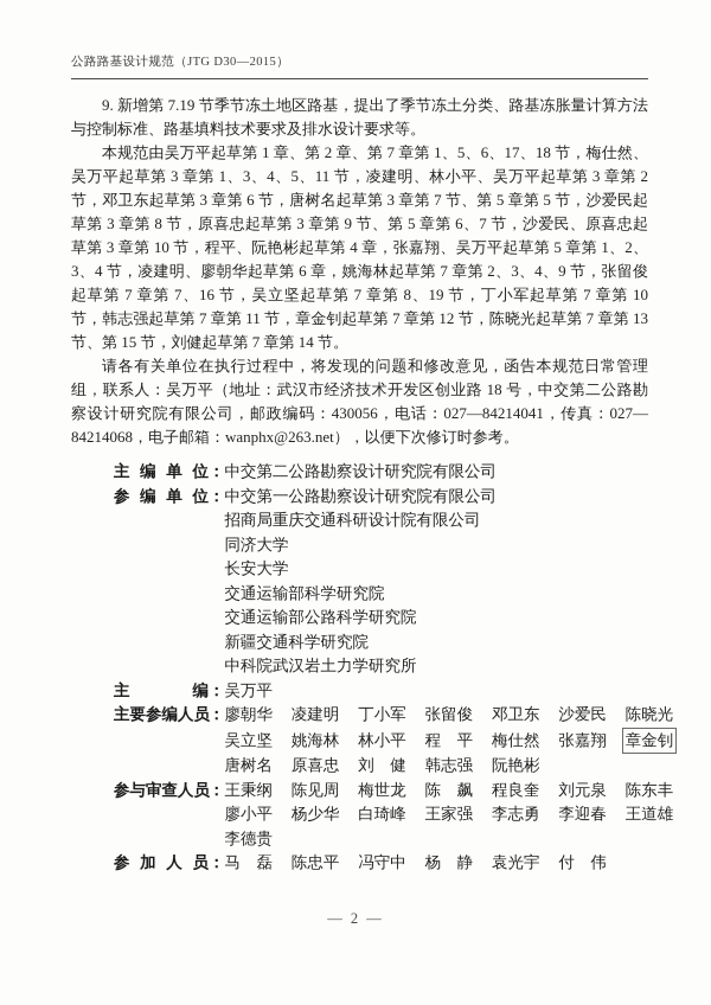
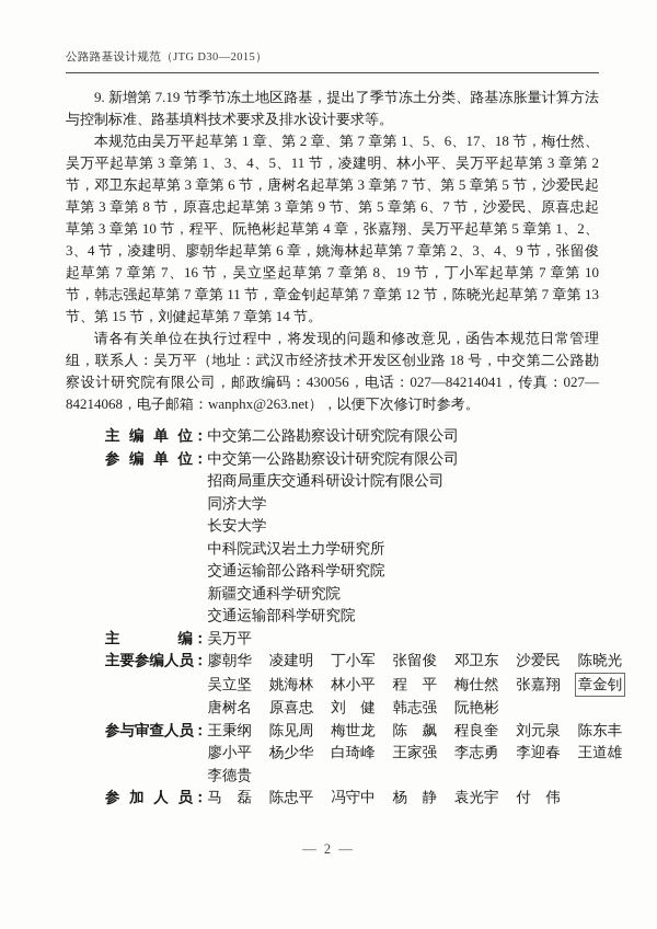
  公路路基设计规范（JTG D30—2015）
  9. 新增第 7.19 节季节冻土地区路基，提出了季节冻土分类、路基冻胀量计算方法与控制标准、路基填料技术要求及排水设计要求等。
  本规范由吴万平起草第 1 章、第 2 章、第 7 章第 1、5、6、17、18 节，梅仕然、吴万平起草第 3 章第 1、3、4、5、11 节，凌建明、林小平、吴万平起草第 3 章第 2 节，邓卫东起草第 3 章第 6 节，唐树名起草第 3 章第 7 节、第 5 章第 5 节，沙爱民起草第 3 章第 8 节，原喜忠起草第 3 章第 9 节、第 5 章第 6、7 节，沙爱民、原喜忠起草第 3 章第 10 节，程平、阮艳彬起草第 4 章，张嘉翔、吴万平起草第 5 章第 1、2、3、4 节，凌建明、廖朝华起草第 6 章，姚海林起草第 7 章第 2、3、4、9 节，张留俊起草第 7 章第 7、16 节，吴立坚起草第 7 章第 8、19 节，丁小军起草第 7 章第 10 节，韩志强起草第 7 章第 11 节，章金钊起草第 7 章第 12 节，陈晓光起草第 7 章第 13 节、第 15 节，刘健起草第 7 章第 14 节。
  请各有关单位在执行过程中，将发现的问题和修改意见，函告本规范日常管理组，联系人：吴万平（地址：武汉市经济技术开发区创业路 18 号，中交第二公路勘察设计研究院有限公司，邮政编码：430056，电话：027—84214041，传真：027—84214068，电子邮箱：wanphx@263.net），以便下次修订时参考。
  主编单位：
  中交第二公路勘察设计研究院有限公司
  参编单位：
  中交第一公路勘察设计研究院有限公司
  招商局重庆交通科研设计院有限公司
  同济大学
  长安大学
- 交通运输部科学研究院
+ 中科院武汉岩土力学研究所
  交通运输部公路科学研究院
  新疆交通科学研究院
- 中科院武汉岩土力学研究所
+ 交通运输部科学研究院
  主编：
  吴万平
  主要参编人员：
  廖朝华 凌建明 丁小军 张留俊 邓卫东 沙爱民 陈晓光
  吴立坚 姚海林 林小平 程 平 梅仕然 张嘉翔 章金钊
  唐树名 原喜忠 刘 健 韩志强 阮艳彬
  参与审查人员：
  王秉纲 陈见周 梅世龙 陈 飙 程良奎 刘元泉 陈东丰
  廖小平 杨少华 白琦峰 王家强 李志勇 李迎春 王道雄
  李德贵
  参加人员：
  马 磊 陈忠平 冯守中 杨 静 袁光宇 付 伟
  — 2 —
